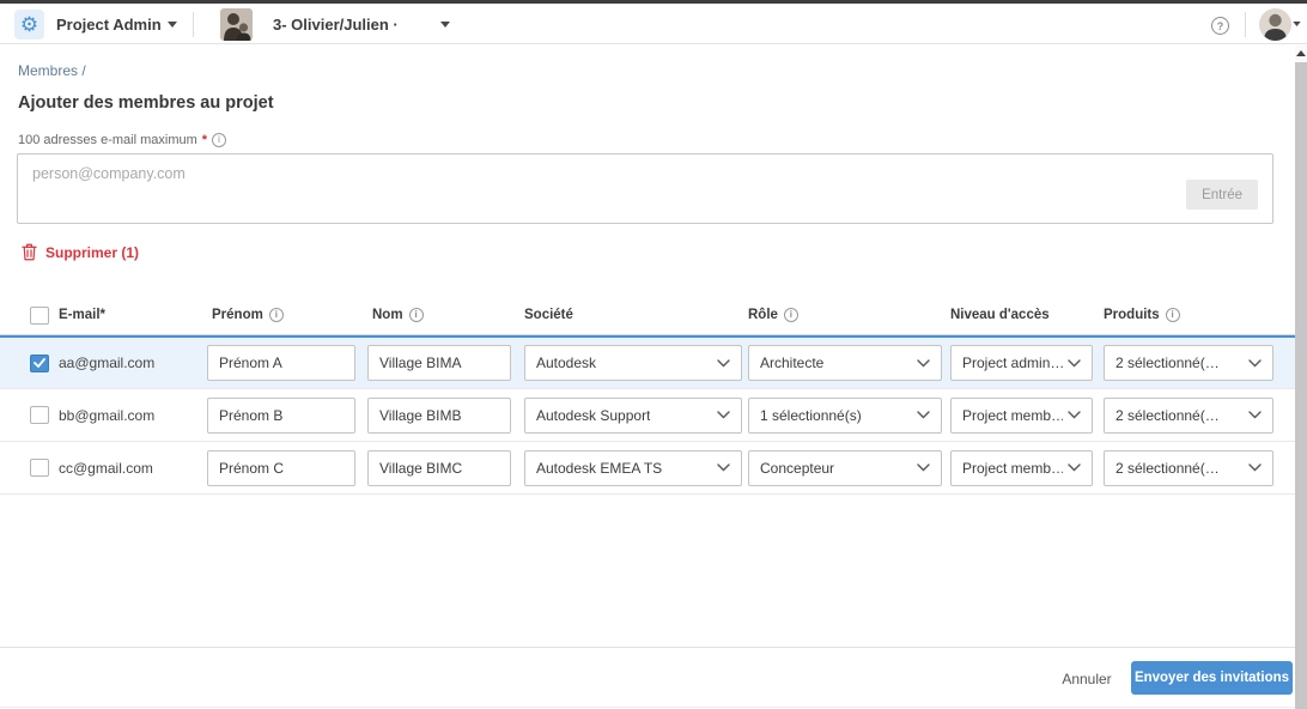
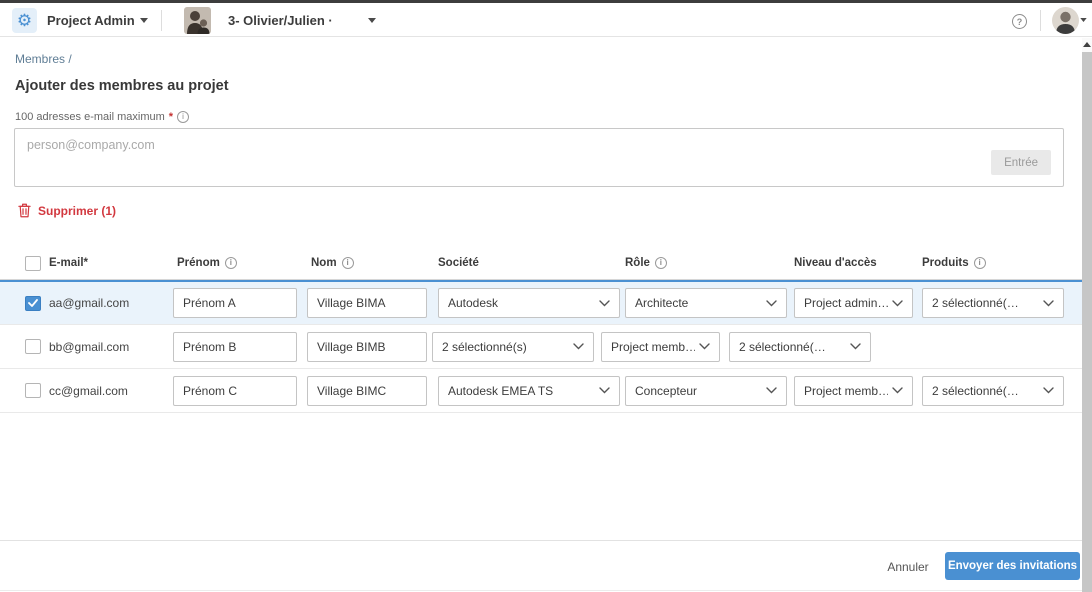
  ⚙
  Project Admin
  3- Olivier/Julien ·
  ?
  Membres /
  Ajouter des membres au projet
  100 adresses e-mail maximum
  *
  i
  person@company.com
  Entrée
  Supprimer (1)
  E-mail*
  Prénom
  i
  Nom
  i
  Société
  Rôle
  i
  Niveau d'accès
  Produits
  i
  aa@gmail.com
  Prénom A
  Village BIMA
  Autodesk
  Architecte
  Project admin…
  2 sélectionné(…
  bb@gmail.com
  Prénom B
  Village BIMB
- Autodesk Support
- 1 sélectionné(s)
+ 2 sélectionné(s)
  Project memb…
  2 sélectionné(…
  cc@gmail.com
  Prénom C
  Village BIMC
  Autodesk EMEA TS
  Concepteur
  Project memb…
  2 sélectionné(…
  Annuler
  Envoyer des invitations
